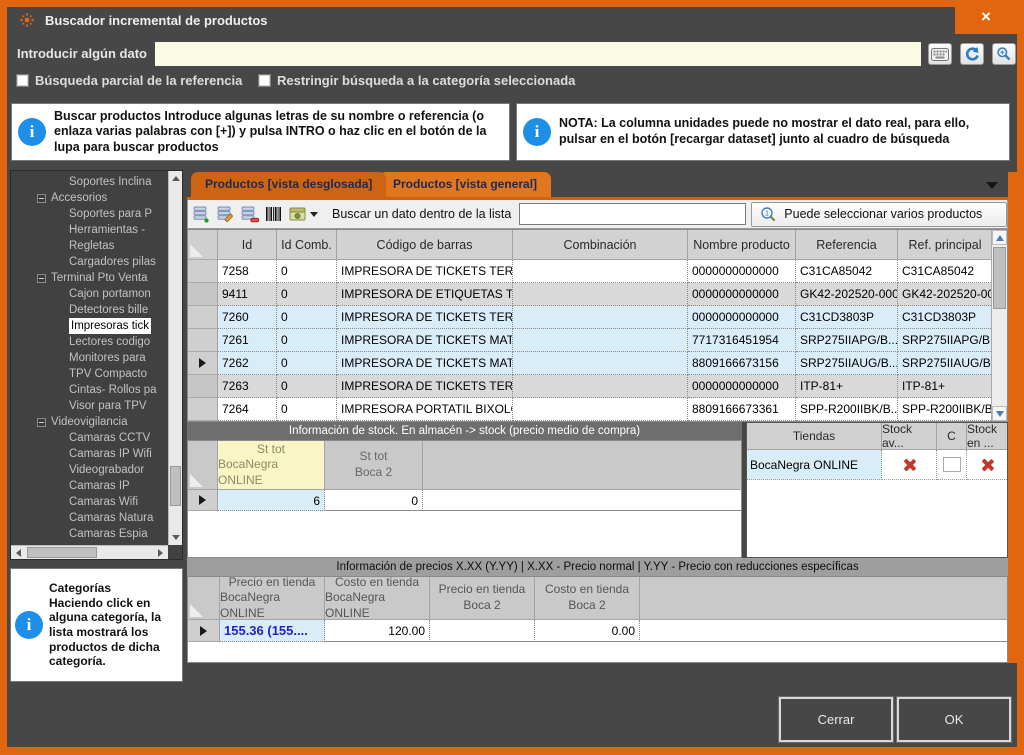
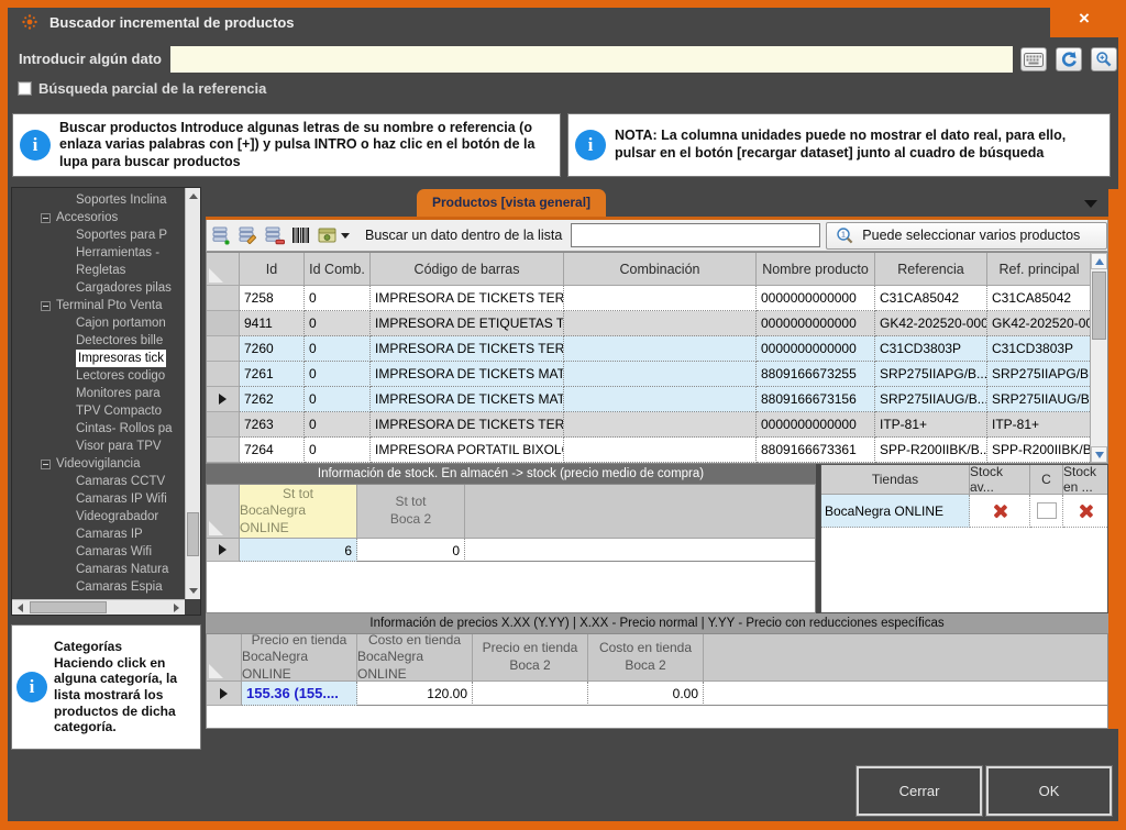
  Buscador incremental de productos
  ×
  Introducir algún dato
  Búsqueda parcial de la referencia
- Restringir búsqueda a la categoría seleccionada
  i
  Buscar productos Introduce algunas letras de su nombre o referencia (o enlaza varias palabras con [+]) y pulsa INTRO o haz clic en el botón de la lupa para buscar productos
  i
  NOTA: La columna unidades puede no mostrar el dato real, para ello, pulsar en el botón [recargar dataset] junto al cuadro de búsqueda
  Soportes Inclina
  Accesorios
  Soportes para P
  Herramientas -
  Regletas
  Cargadores pilas
  Terminal Pto Venta
  Cajon portamon
  Detectores bille
  Impresoras tick
  Lectores codigo
  Monitores para
  TPV Compacto
  Cintas- Rollos pa
  Visor para TPV
  Videovigilancia
  Camaras CCTV
  Camaras IP Wifi
  Videograbador
  Camaras IP
  Camaras Wifi
  Camaras Natura
  Camaras Espia
  i
  Categorías
  Haciendo click en alguna categoría, la lista mostrará los productos de dicha categoría.
  Productos [vista general]
- Productos [vista desglosada]
  Buscar un dato dentro de la lista
  1
  Puede seleccionar varios productos
  Id
  Id Comb.
  Código de barras
  Combinación
  Nombre producto
  Referencia
  Ref. principal
  7258
  0
  IMPRESORA DE TICKETS TER
  0000000000000
  C31CA85042
  C31CA85042
  9411
  0
  IMPRESORA DE ETIQUETAS T
  0000000000000
  GK42-202520-000
  GK42-202520-0
  7260
  0
  IMPRESORA DE TICKETS TER
  0000000000000
  C31CD3803P
  C31CD3803P
  7261
  0
  IMPRESORA DE TICKETS MAT
- 7717316451954
+ 8809166673255
  SRP275IIAPG/B...
  SRP275IIAPG/B
  7262
  0
  IMPRESORA DE TICKETS MAT
  8809166673156
  SRP275IIAUG/B..
  SRP275IIAUG/B
  7263
  0
  IMPRESORA DE TICKETS TER
  0000000000000
  ITP-81+
  ITP-81+
  7264
  0
  IMPRESORA PORTATIL BIXOL
  8809166673361
  SPP-R200IIBK/B..
  SPP-R200IIBK/B
  Información de stock. En almacén -> stock (precio medio de compra)
  St tot
  BocaNegra ONLINE
  St tot
  Boca 2
  6
  0
  Tiendas
  Stock av...
  C
  Stock en ...
  BocaNegra ONLINE
  Información de precios X.XX (Y.YY) | X.XX - Precio normal | Y.YY - Precio con reducciones específicas
  Precio en tienda
  BocaNegra ONLINE
  Costo en tienda
  BocaNegra ONLINE
  Precio en tienda
  Boca 2
  Costo en tienda
  Boca 2
  155.36 (155....
  120.00
  0.00
  Cerrar
  OK
